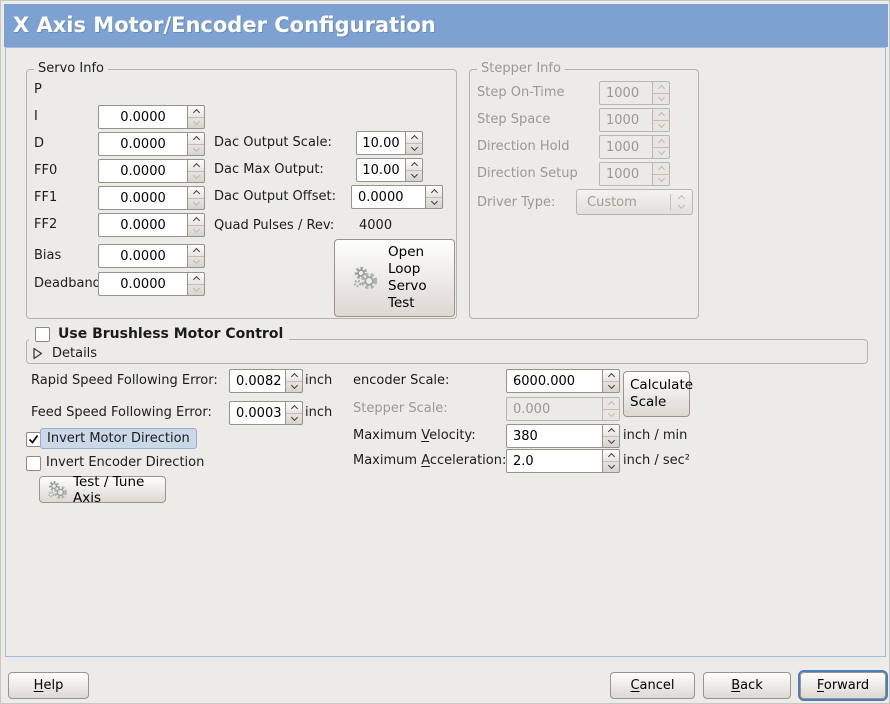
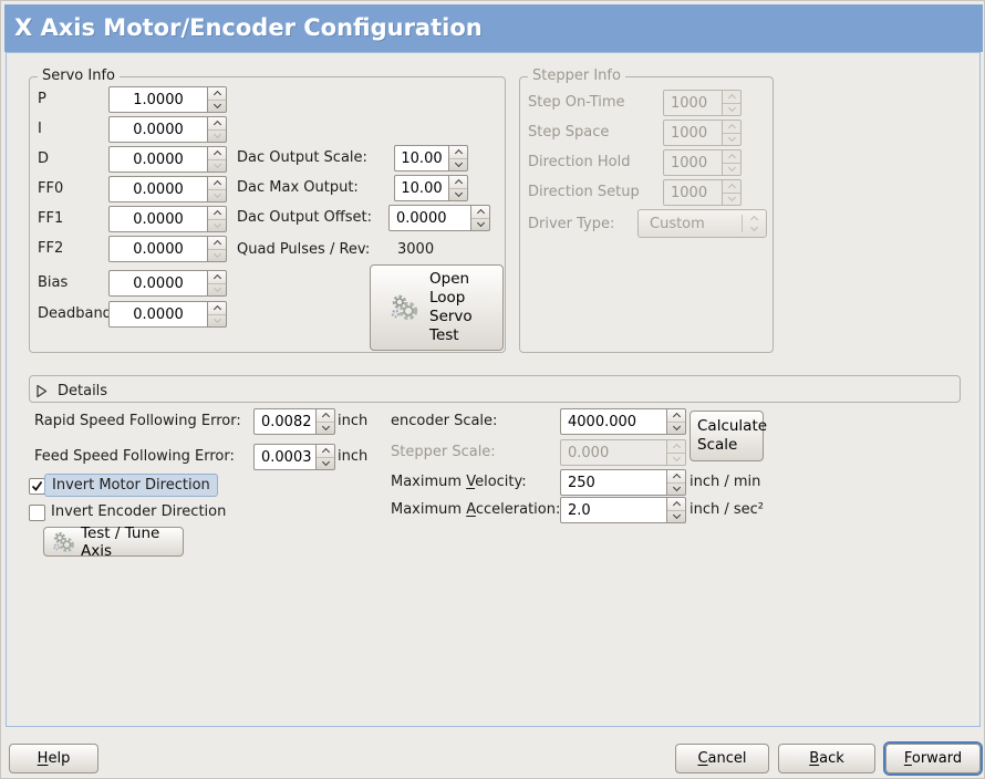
  X Axis Motor/Encoder Configuration
  Servo Info
  P
  I
  D
  FF0
  FF1
  FF2
  Bias
  Deadband
+ 1.0000
  0.0000
  0.0000
  0.0000
  0.0000
  0.0000
  0.0000
  0.0000
  Dac Output Scale:
  10.00
  Dac Max Output:
  10.00
  Dac Output Offset:
  0.0000
  Quad Pulses / Rev:
- 4000
+ 3000
  Open Loop Servo Test
  Stepper Info
  Step On-Time
  Step Space
  Direction Hold
  Direction Setup
  1000
  1000
  1000
  1000
  Driver Type:
  Custom
- Use Brushless Motor Control
  Details
  Rapid Speed Following Error:
  0.0082
  inch
  Feed Speed Following Error:
  0.0003
  inch
  encoder Scale:
- 6000.000
+ 4000.000
  Calculate Scale
  Stepper Scale:
  0.000
  Maximum Velocity:
- 380
+ 250
  inch / min
  Maximum Acceleration:
  2.0
  inch / sec²
  Invert Motor Direction
  Invert Encoder Direction
  Test / Tune Axis
  Help
  Cancel
  Back
  Forward
